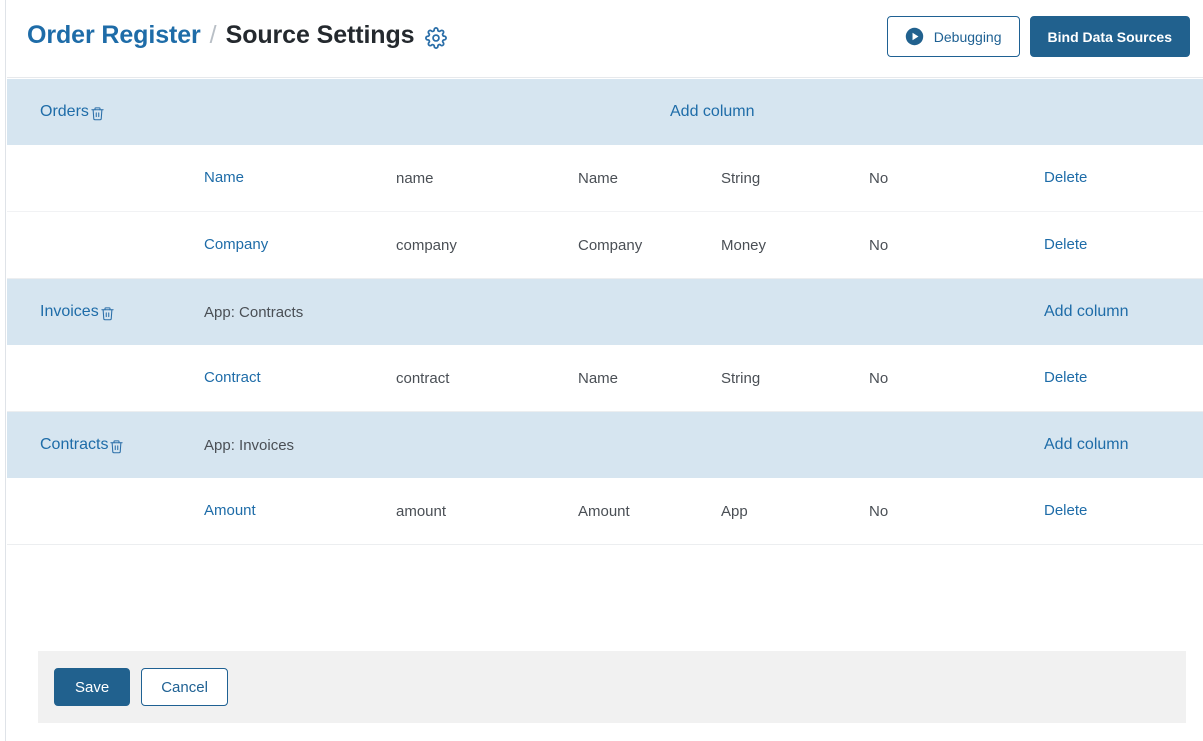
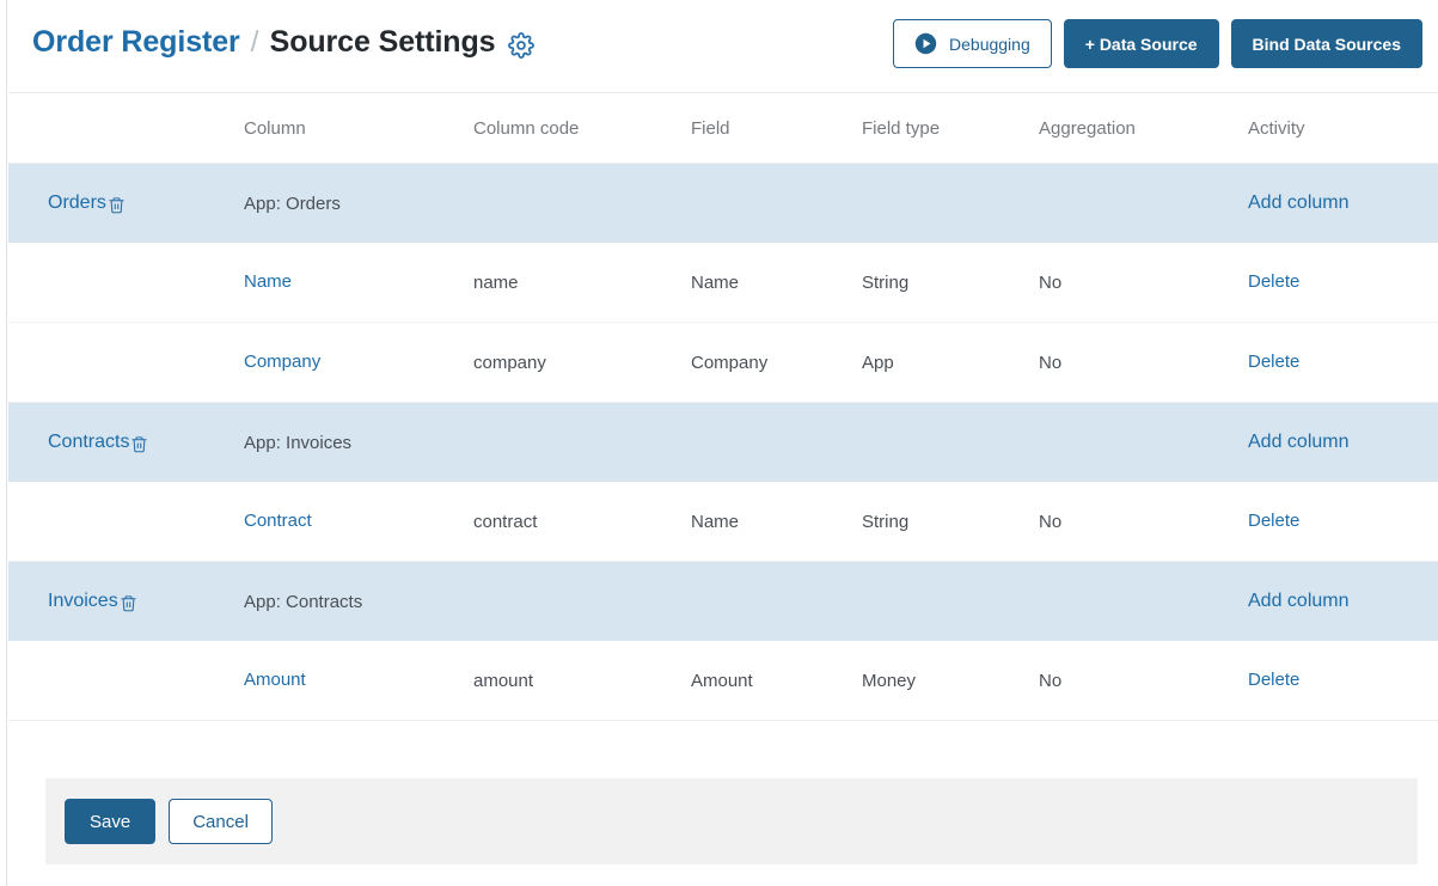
  Order Register
  /
  Source Settings
  Debugging
+ + Data Source
  Bind Data Sources
+ Column
+ Column code
+ Field
+ Field type
+ Aggregation
+ Activity
  Orders
+ App: Orders
  Add column
  Name
  name
  Name
  String
  No
  Delete
  Company
  company
  Company
- Money
+ App
  No
  Delete
- Invoices
+ Contracts
- App: Contracts
+ App: Invoices
  Add column
  Contract
  contract
  Name
  String
  No
  Delete
- Contracts
+ Invoices
- App: Invoices
+ App: Contracts
  Add column
  Amount
  amount
  Amount
- App
+ Money
  No
  Delete
  Save
  Cancel
